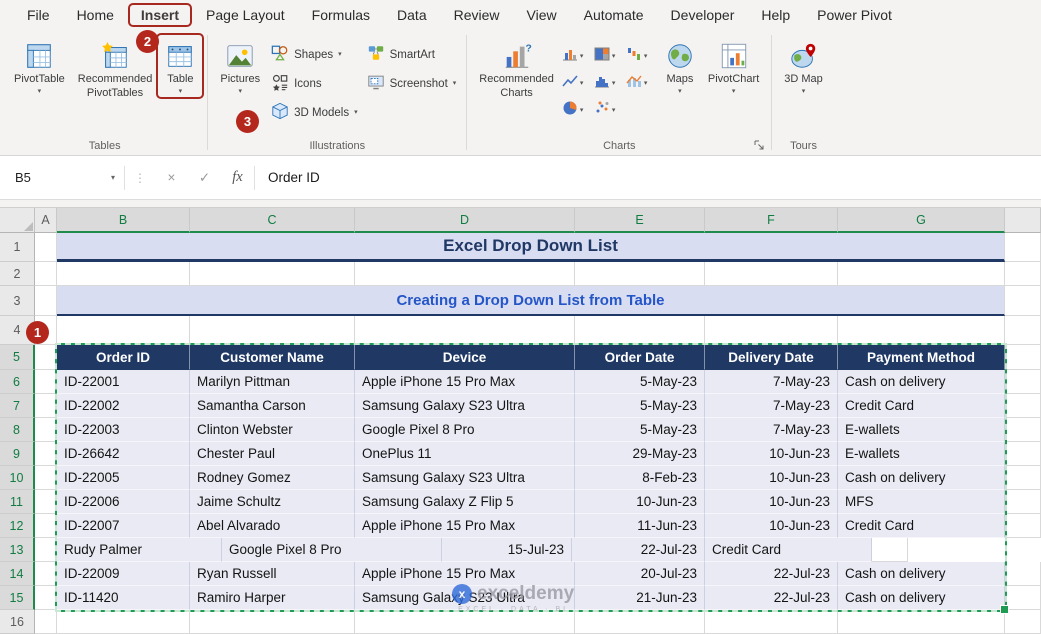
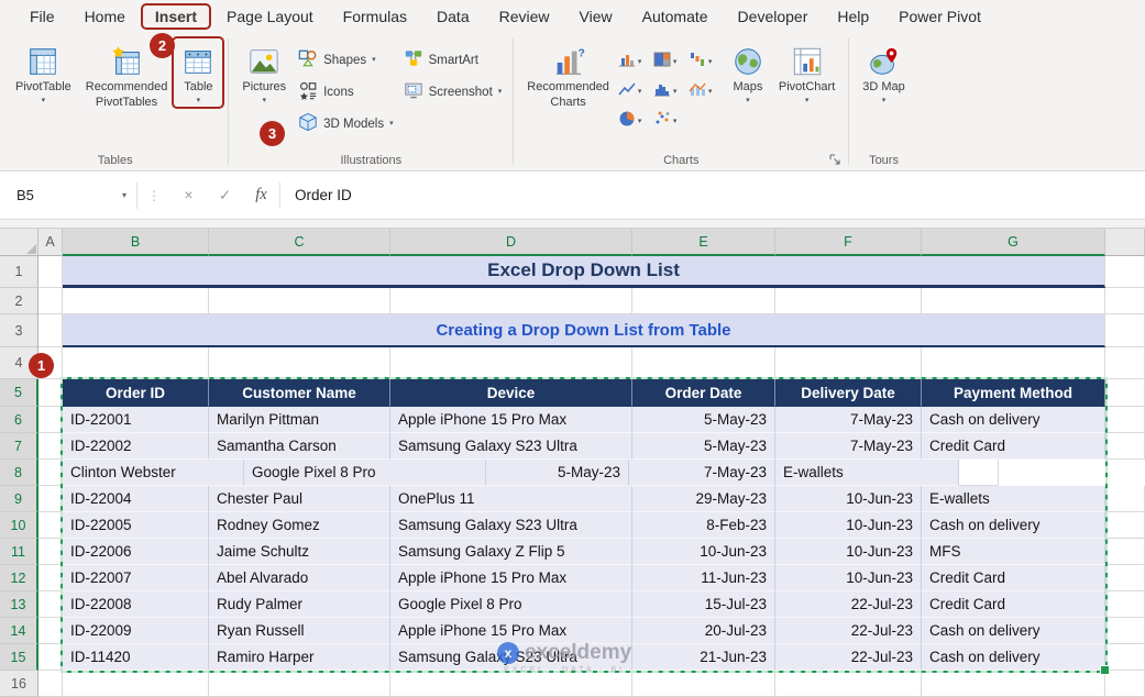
  File
  Home
  Insert
  Page Layout
  Formulas
  Data
  Review
  View
  Automate
  Developer
  Help
  Power Pivot
  PivotTable
  Recommended
  PivotTables
  Table
  Tables
  Pictures
  Shapes
  Icons
  3D Models
  SmartArt
  Screenshot
  Illustrations
  ?
  Recommended
  Charts
  Maps
  PivotChart
  Charts
  3D Map
  Tours
  B5
  ▾
  ⋮
  ×
  ✓
  fx
  Order ID
  A
  B
  C
  D
  E
  F
  G
  1
  Excel Drop Down List
  2
  3
  Creating a Drop Down List from Table
  4
  5
  Order ID
  Customer Name
  Device
  Order Date
  Delivery Date
  Payment Method
  6
  ID-22001
  Marilyn Pittman
  Apple iPhone 15 Pro Max
  5-May-23
  7-May-23
  Cash on delivery
  7
  ID-22002
  Samantha Carson
  Samsung Galaxy S23 Ultra
  5-May-23
  7-May-23
  Credit Card
  8
- ID-22003
  Clinton Webster
  Google Pixel 8 Pro
  5-May-23
  7-May-23
  E-wallets
  9
- ID-26642
+ ID-22004
  Chester Paul
  OnePlus 11
  29-May-23
  10-Jun-23
  E-wallets
  10
  ID-22005
  Rodney Gomez
  Samsung Galaxy S23 Ultra
  8-Feb-23
  10-Jun-23
  Cash on delivery
  11
  ID-22006
  Jaime Schultz
  Samsung Galaxy Z Flip 5
  10-Jun-23
  10-Jun-23
  MFS
  12
  ID-22007
  Abel Alvarado
  Apple iPhone 15 Pro Max
  11-Jun-23
  10-Jun-23
  Credit Card
  13
+ ID-22008
  Rudy Palmer
  Google Pixel 8 Pro
  15-Jul-23
  22-Jul-23
  Credit Card
  14
  ID-22009
  Ryan Russell
  Apple iPhone 15 Pro Max
  20-Jul-23
  22-Jul-23
  Cash on delivery
  15
  ID-11420
  Ramiro Harper
  Samsung Galaxy S23 Ultra
  21-Jun-23
  22-Jul-23
  Cash on delivery
  16
  2
  3
  1
  x
  exceldemy
